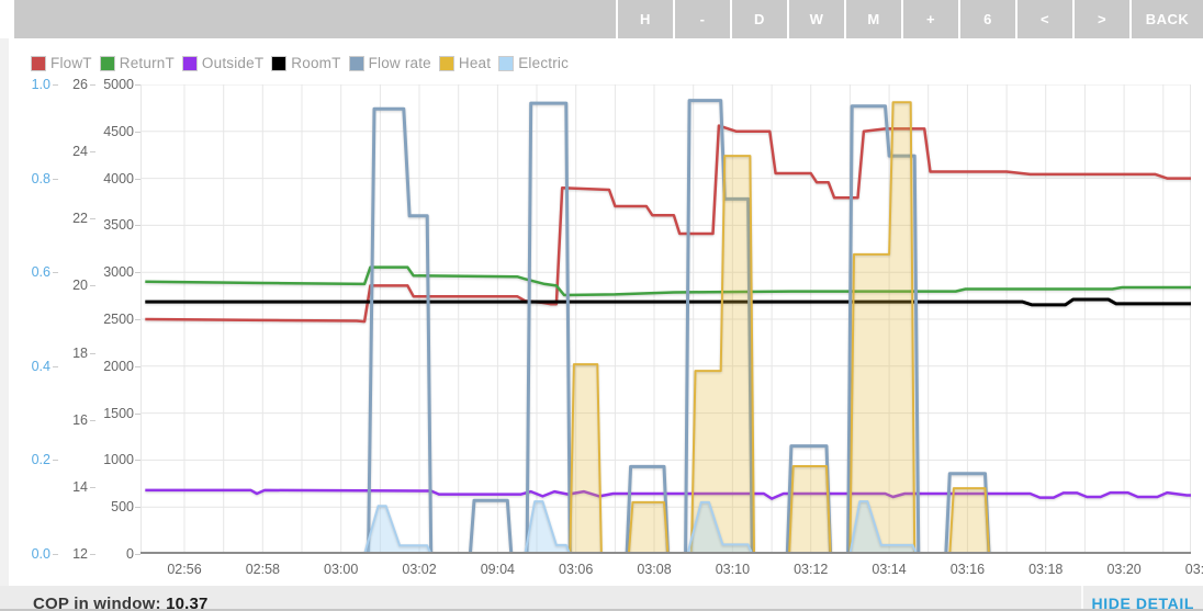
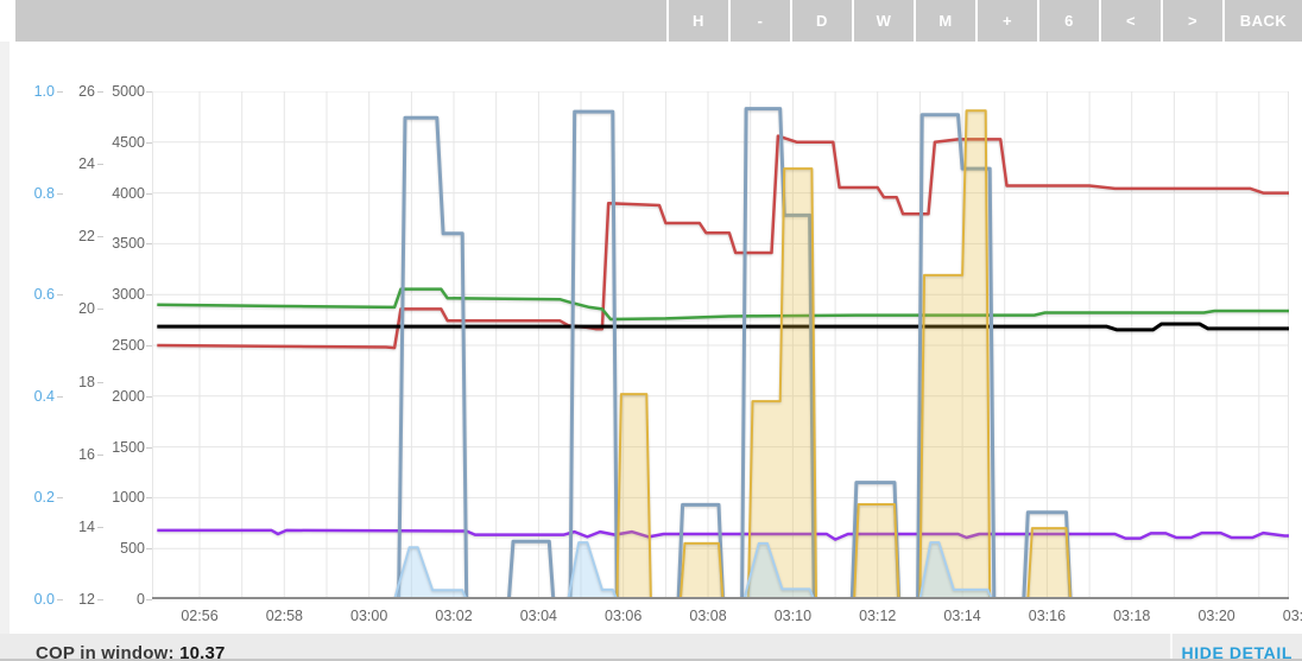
  H
  -
  D
  W
  M
  +
  6
  <
  >
  BACK
- FlowT
- ReturnT
- OutsideT
- RoomT
- Flow rate
- Heat
- Electric
  0.0
  0.2
  0.4
  0.6
  0.8
  1.0
  12
  14
  16
  18
  20
  22
  24
  26
  0
  500
  1000
  1500
  2000
  2500
  3000
  3500
  4000
  4500
  5000
  02:56
  02:58
  03:00
  03:02
- 09:04
+ 03:04
  03:06
  03:08
  03:10
  03:12
  03:14
  03:16
  03:18
  03:20
  COP in window: 10.37
  HIDE DETAIL
